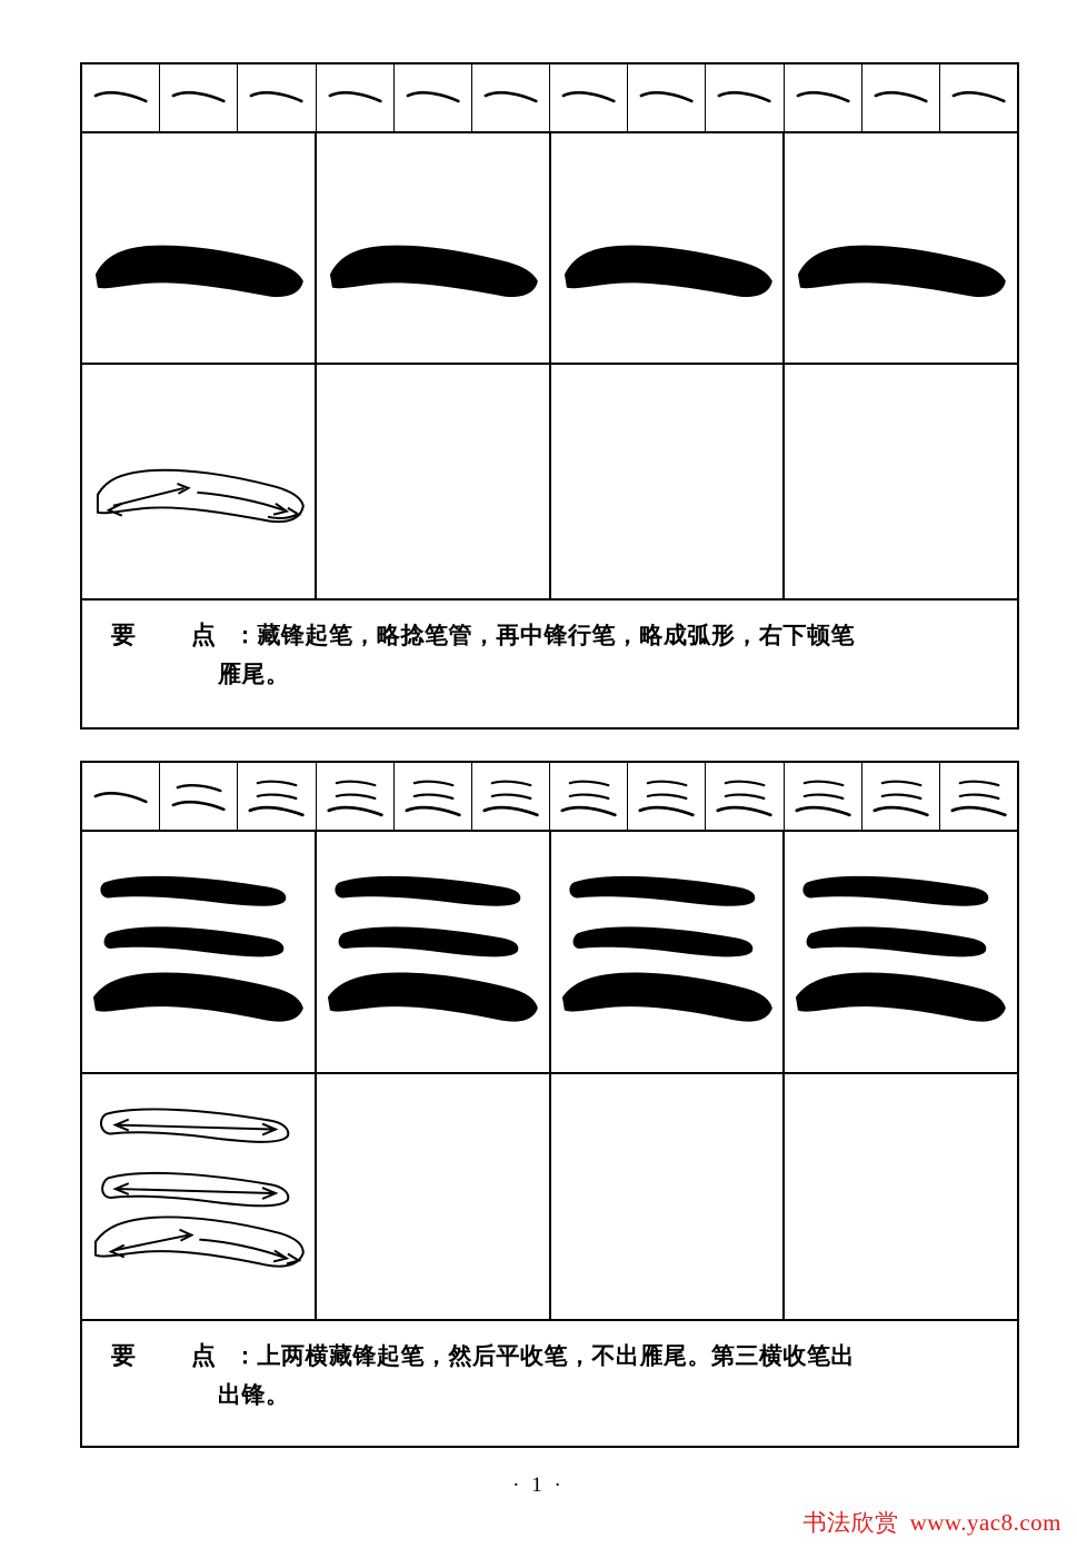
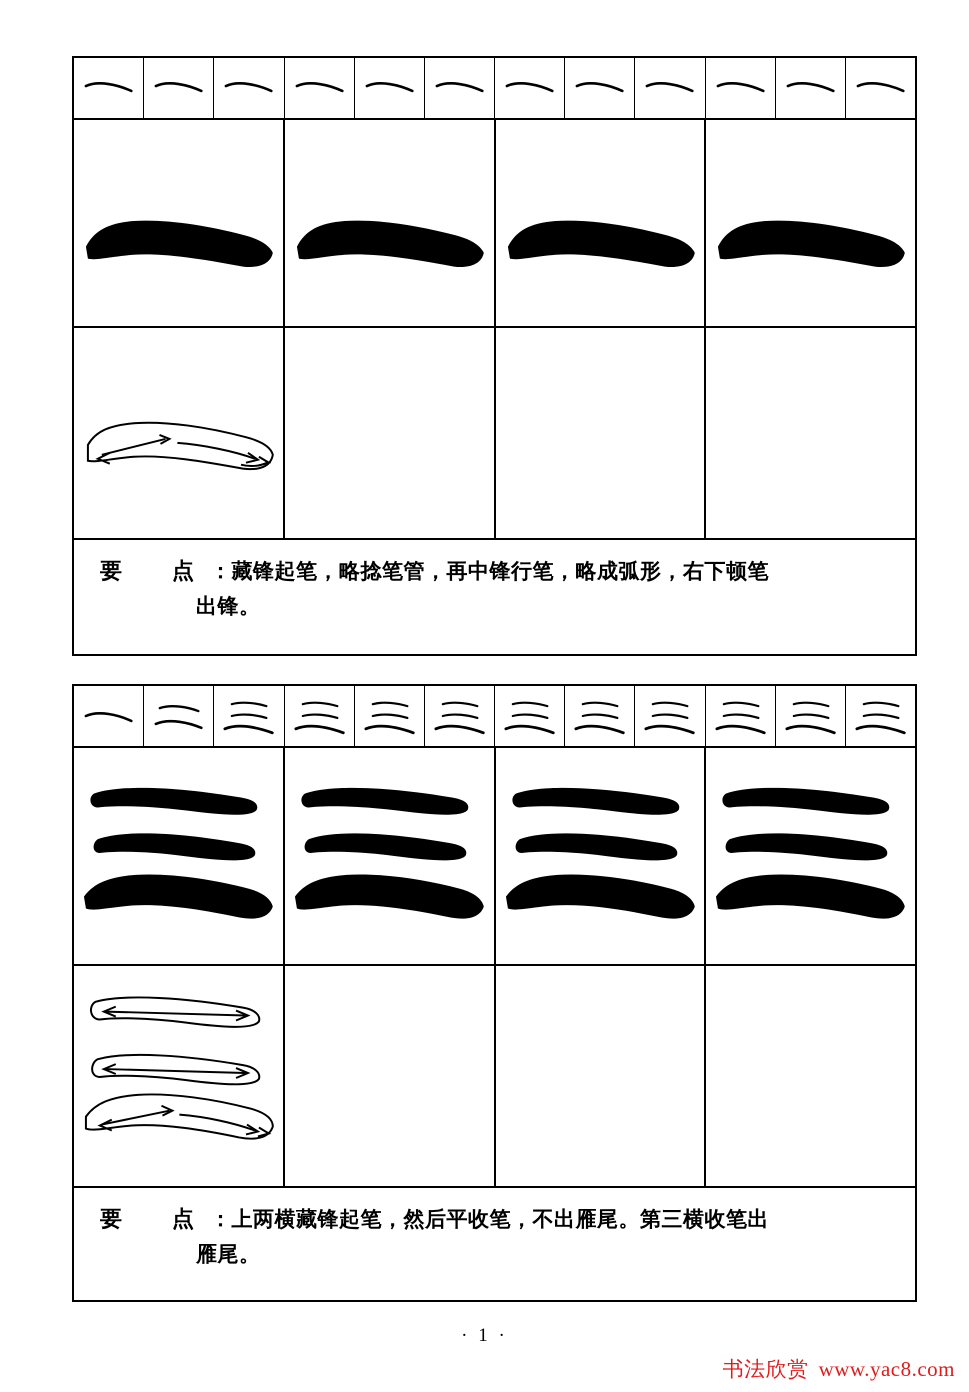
  要 点：藏锋起笔，略捻笔管，再中锋行笔，略成弧形，右下顿笔
- 雁尾。
+ 出锋。
  要 点：上两横藏锋起笔，然后平收笔，不出雁尾。第三横收笔出
- 出锋。
+ 雁尾。
  · 1 ·
  书法欣赏 www.yac8.com
